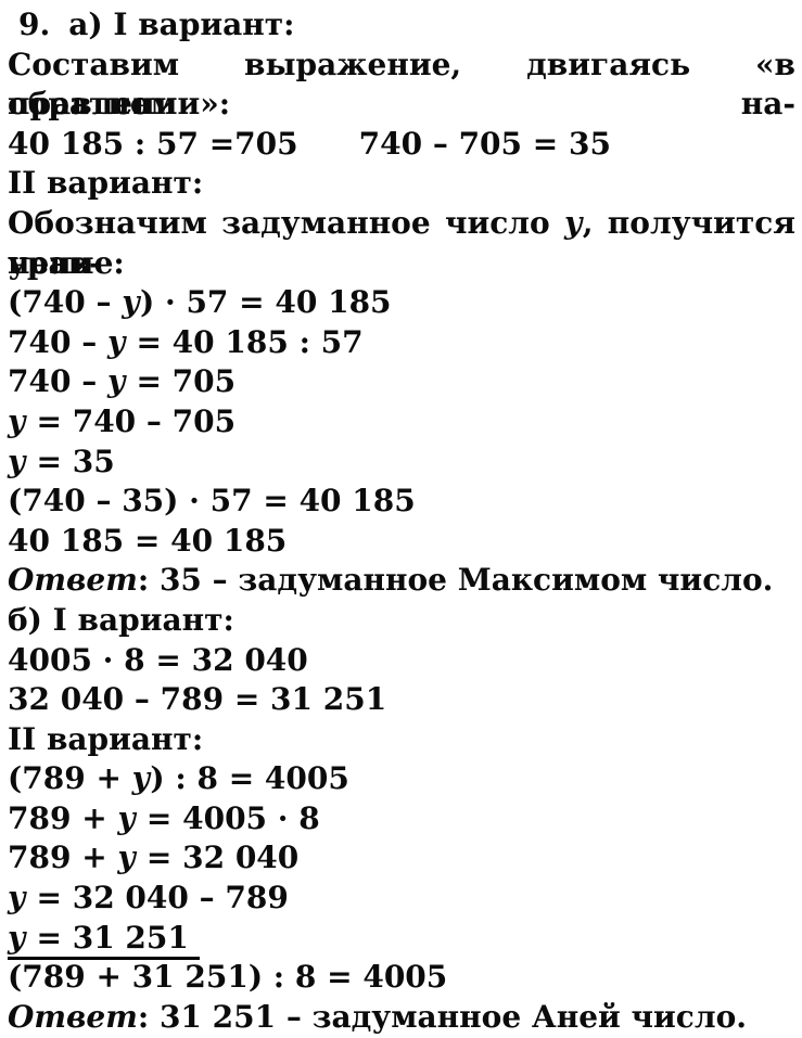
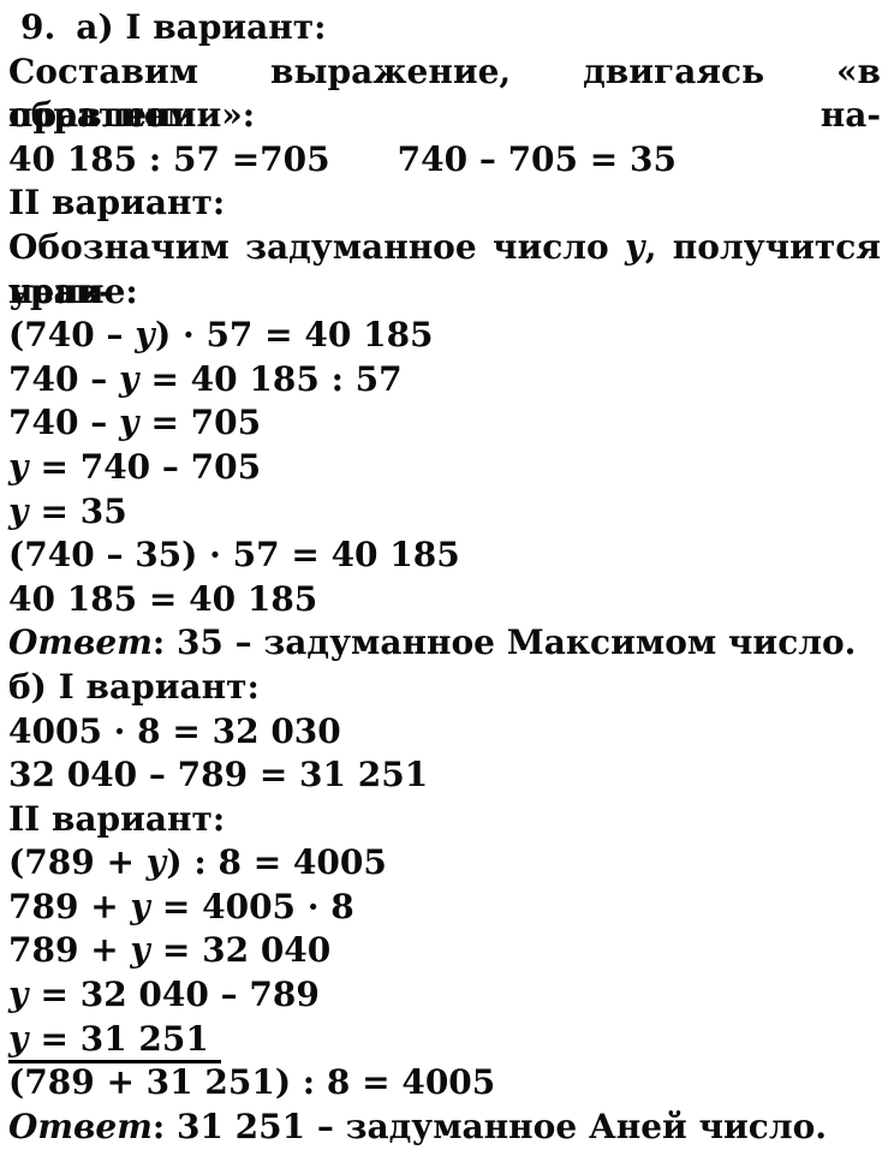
  9. а) I вариант:
  Составим выражение, двигаясь «в обратном на-
  правлении»:
  40 185 : 57 =705 740 – 705 = 35
  II вариант:
  Обозначим задуманное число у, получится урав-
  нение:
  (740 – у) · 57 = 40 185
  740 – у = 40 185 : 57
  740 – у = 705
  у = 740 – 705
  у = 35
  (740 – 35) · 57 = 40 185
  40 185 = 40 185
  Ответ: 35 – задуманное Максимом число.
  б) I вариант:
- 4005 · 8 = 32 040
+ 4005 · 8 = 32 030
  32 040 – 789 = 31 251
  II вариант:
  (789 + у) : 8 = 4005
  789 + у = 4005 · 8
  789 + у = 32 040
  у = 32 040 – 789
  у = 31 251
  (789 + 31 251) : 8 = 4005
  Ответ: 31 251 – задуманное Аней число.
